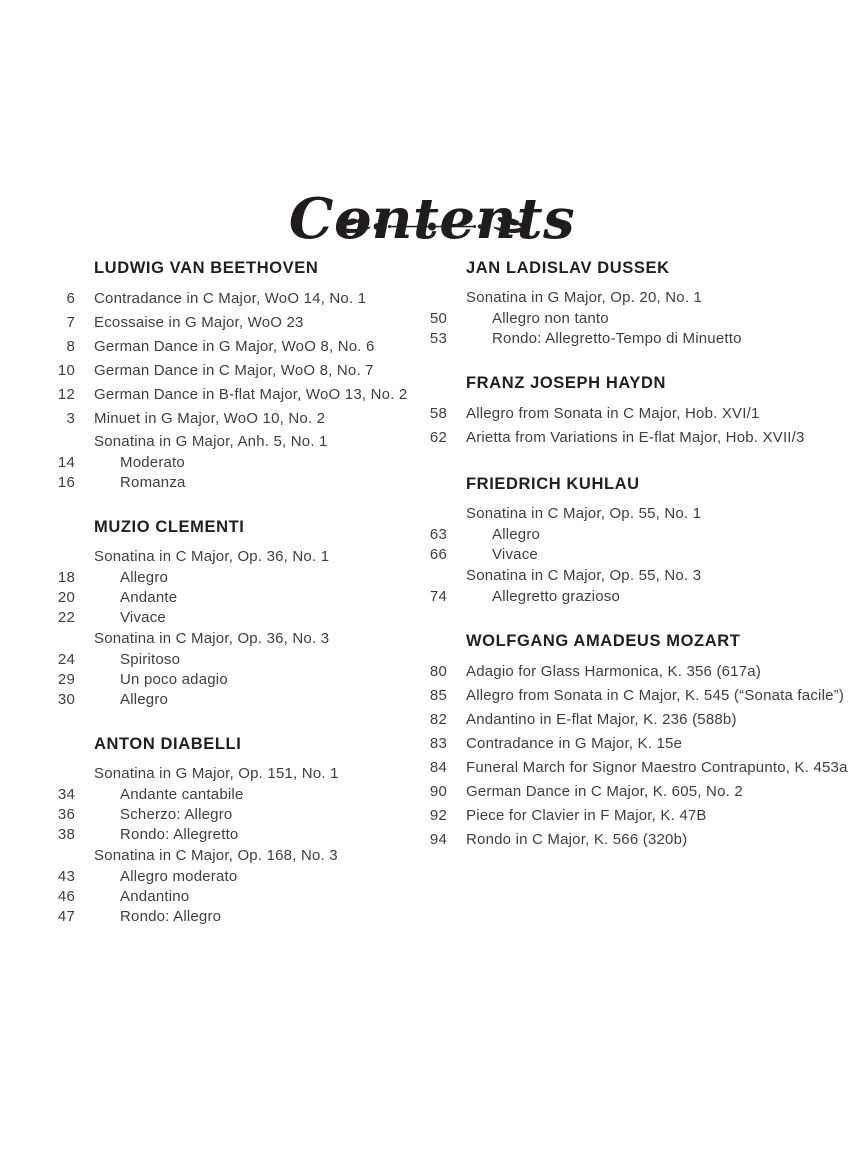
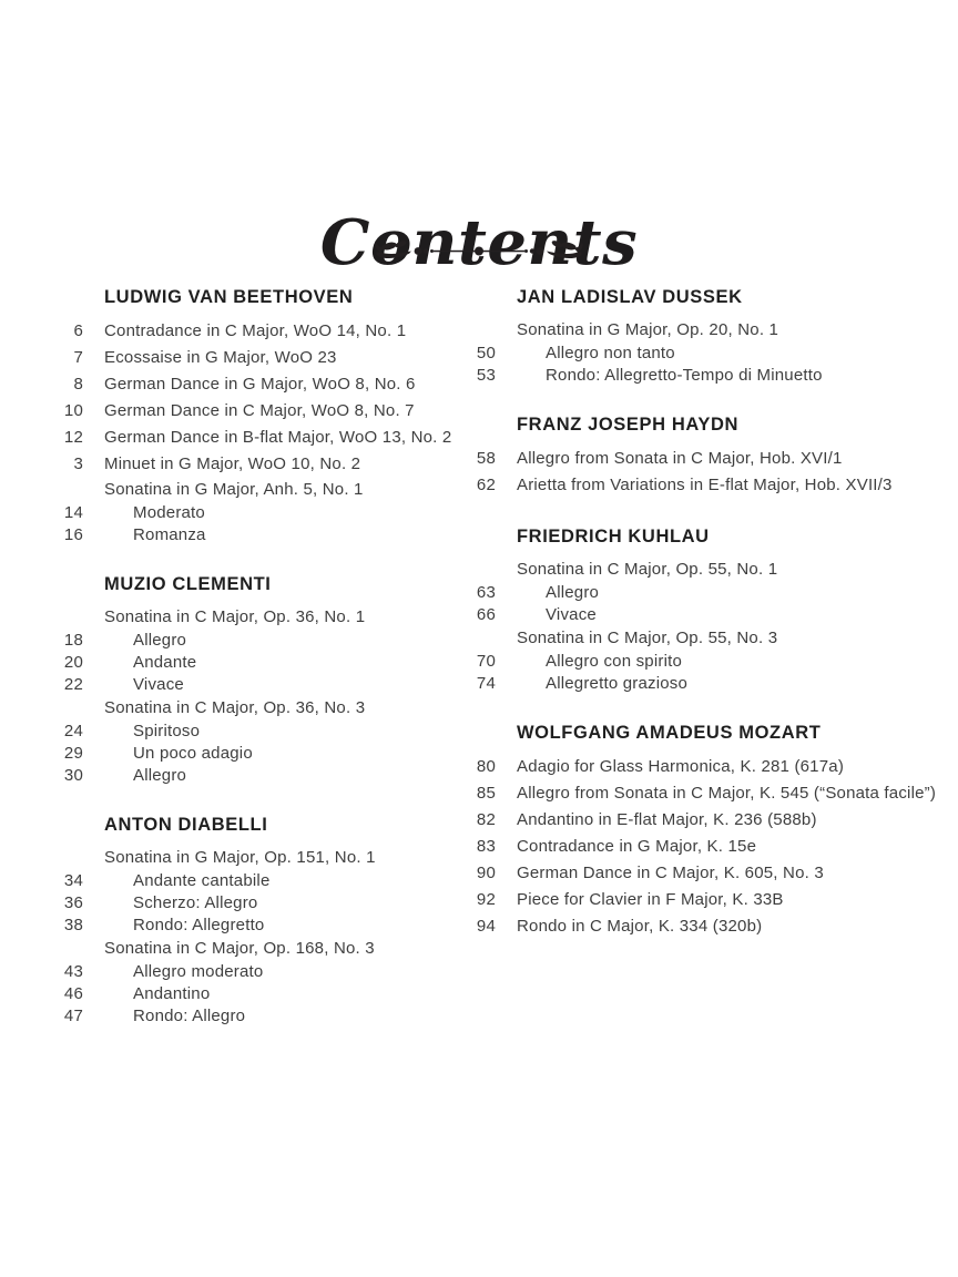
  Contents
  LUDWIG VAN BEETHOVEN
  6
  Contradance in C Major, WoO 14, No. 1
  7
  Ecossaise in G Major, WoO 23
  8
  German Dance in G Major, WoO 8, No. 6
  10
  German Dance in C Major, WoO 8, No. 7
  12
  German Dance in B-flat Major, WoO 13, No. 2
  3
  Minuet in G Major, WoO 10, No. 2
  Sonatina in G Major, Anh. 5, No. 1
  14
  Moderato
  16
  Romanza
  MUZIO CLEMENTI
  Sonatina in C Major, Op. 36, No. 1
  18
  Allegro
  20
  Andante
  22
  Vivace
  Sonatina in C Major, Op. 36, No. 3
  24
  Spiritoso
  29
  Un poco adagio
  30
  Allegro
  ANTON DIABELLI
  Sonatina in G Major, Op. 151, No. 1
  34
  Andante cantabile
  36
  Scherzo: Allegro
  38
  Rondo: Allegretto
  Sonatina in C Major, Op. 168, No. 3
  43
  Allegro moderato
  46
  Andantino
  47
  Rondo: Allegro
  JAN LADISLAV DUSSEK
  Sonatina in G Major, Op. 20, No. 1
  50
  Allegro non tanto
  53
  Rondo: Allegretto-Tempo di Minuetto
  FRANZ JOSEPH HAYDN
  58
  Allegro from Sonata in C Major, Hob. XVI/1
  62
  Arietta from Variations in E-flat Major, Hob. XVII/3
  FRIEDRICH KUHLAU
  Sonatina in C Major, Op. 55, No. 1
  63
  Allegro
  66
  Vivace
  Sonatina in C Major, Op. 55, No. 3
+ 70
+ Allegro con spirito
  74
  Allegretto grazioso
  WOLFGANG AMADEUS MOZART
  80
- Adagio for Glass Harmonica, K. 356 (617a)
+ Adagio for Glass Harmonica, K. 281 (617a)
  85
  Allegro from Sonata in C Major, K. 545 (“Sonata facile”)
  82
  Andantino in E-flat Major, K. 236 (588b)
  83
  Contradance in G Major, K. 15e
- 84
- Funeral March for Signor Maestro Contrapunto, K. 453a
  90
- German Dance in C Major, K. 605, No. 2
+ German Dance in C Major, K. 605, No. 3
  92
- Piece for Clavier in F Major, K. 47B
+ Piece for Clavier in F Major, K. 33B
  94
- Rondo in C Major, K. 566 (320b)
+ Rondo in C Major, K. 334 (320b)
